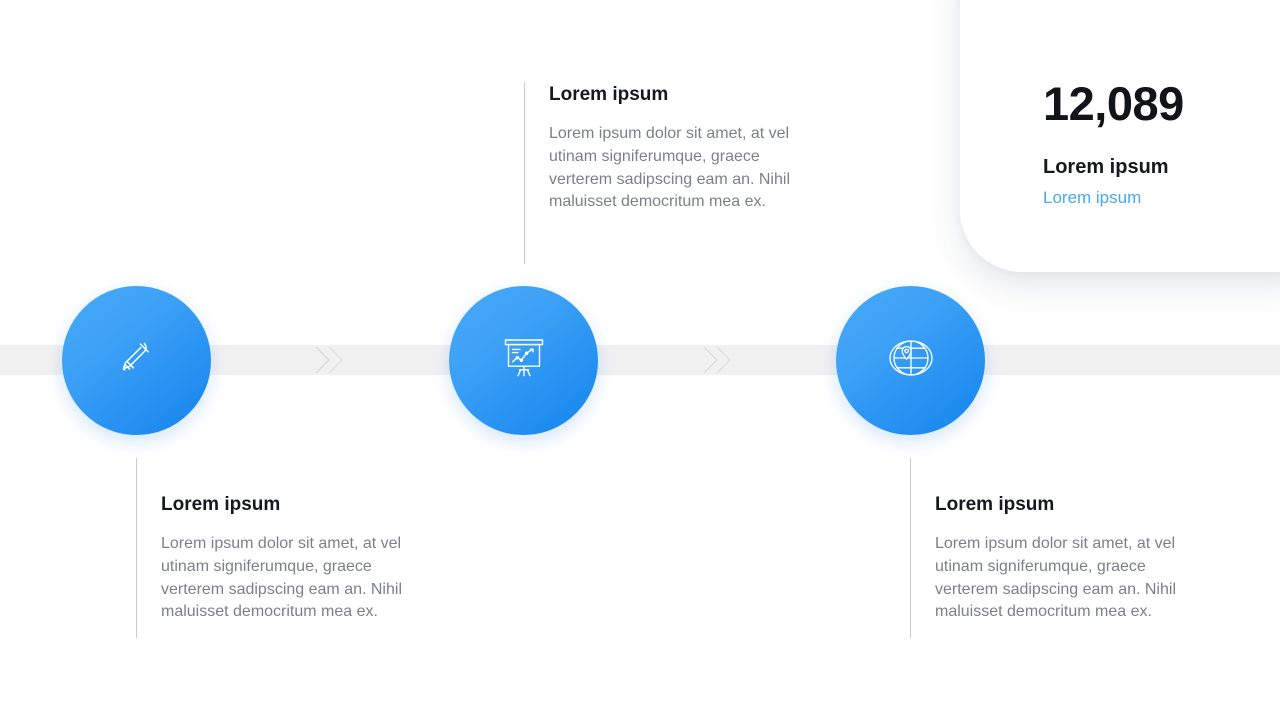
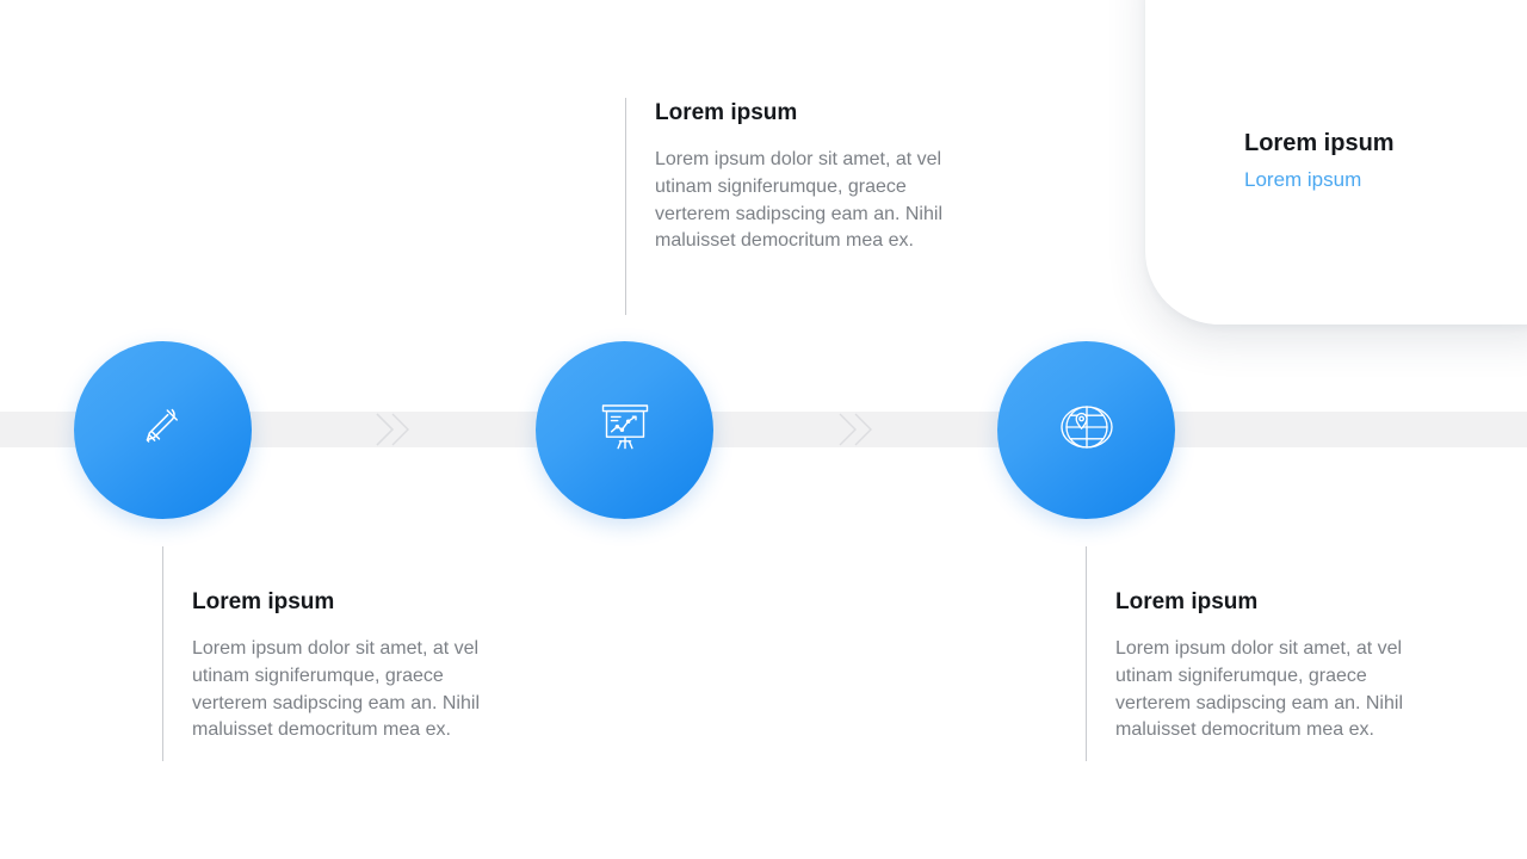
  Lorem ipsum
  Lorem ipsum dolor sit amet, at vel utinam signiferumque, graece verterem sadipscing eam an. Nihil maluisset democritum mea ex.
  Lorem ipsum
  Lorem ipsum dolor sit amet, at vel utinam signiferumque, graece verterem sadipscing eam an. Nihil maluisset democritum mea ex.
  Lorem ipsum
  Lorem ipsum dolor sit amet, at vel utinam signiferumque, graece verterem sadipscing eam an. Nihil maluisset democritum mea ex.
- 12,089
  Lorem ipsum
  Lorem ipsum
